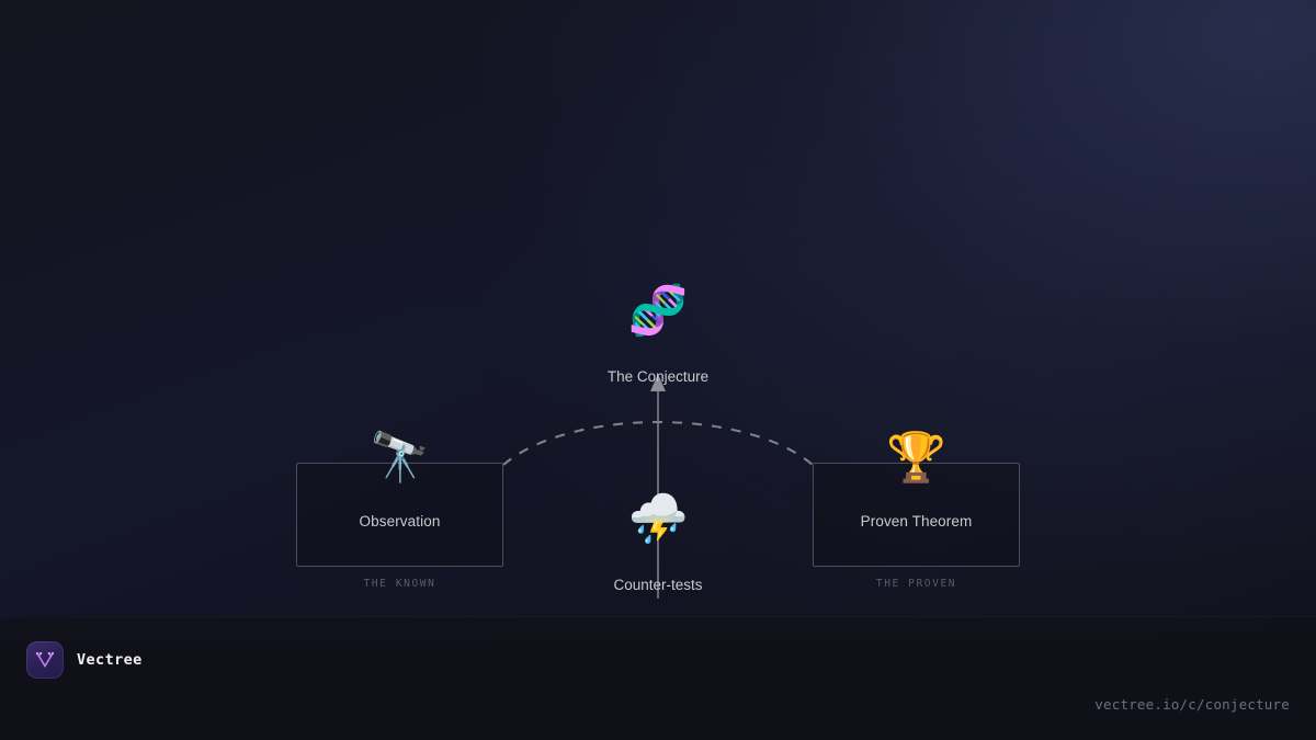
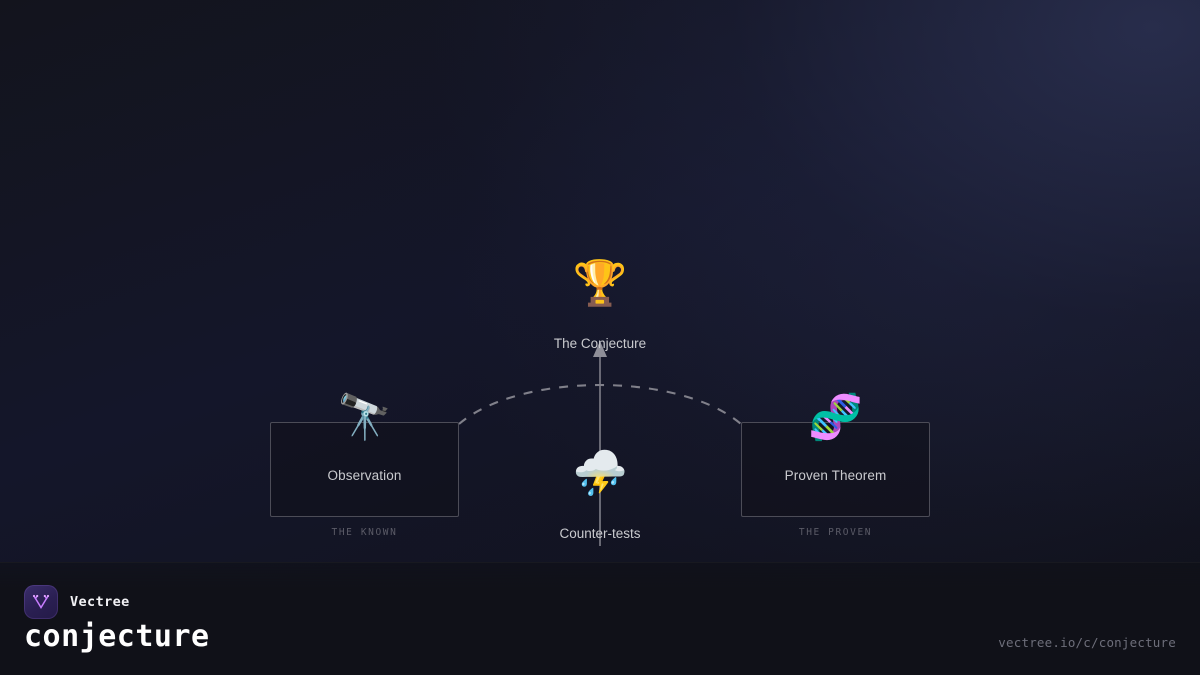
- 🧬
+ 🏆
  The Conjecture
  Observation
  🔭
  THE KNOWN
  ⛈️
  Counter-tests
  Proven Theorem
- 🏆
+ 🧬
  THE PROVEN
  Vectree
+ conjecture
  vectree.io/c/conjecture
